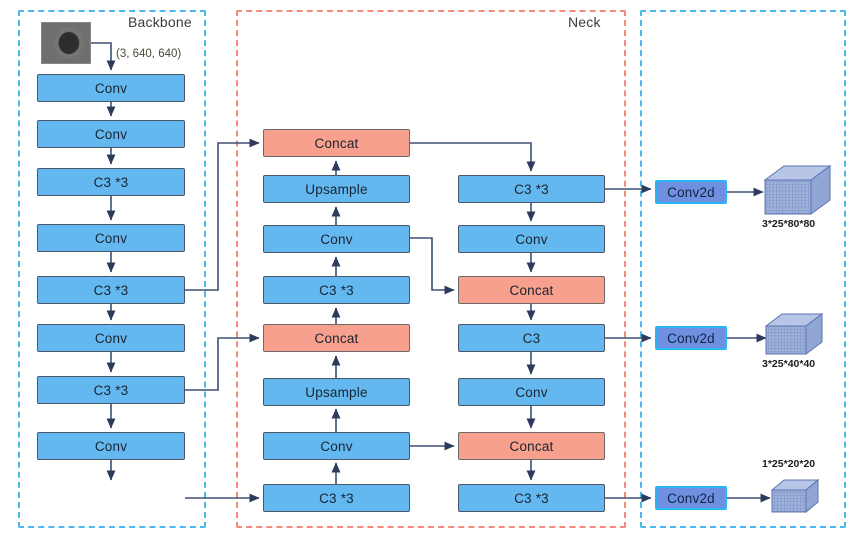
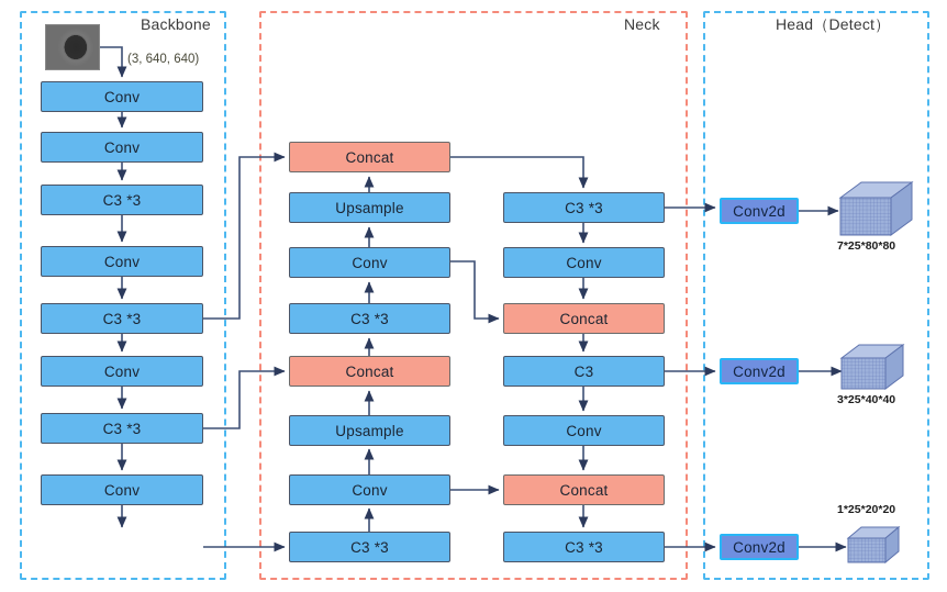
  Backbone
  Neck
+ Head（Detect）
  (3, 640, 640)
  Conv
  Conv
  C3 *3
  Conv
  C3 *3
  Conv
  C3 *3
  Conv
  Concat
  Upsample
  Conv
  C3 *3
  Concat
  Upsample
  Conv
  C3 *3
  C3 *3
  Conv
  Concat
  C3
  Conv
  Concat
  C3 *3
  Conv2d
  Conv2d
  Conv2d
- 3*25*80*80
+ 7*25*80*80
  3*25*40*40
  1*25*20*20
